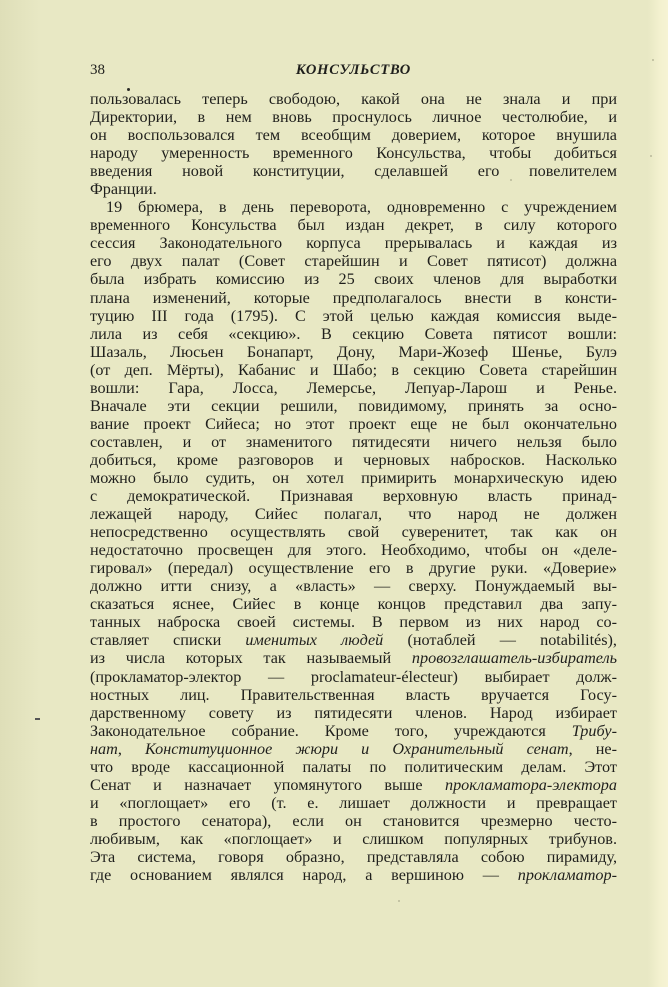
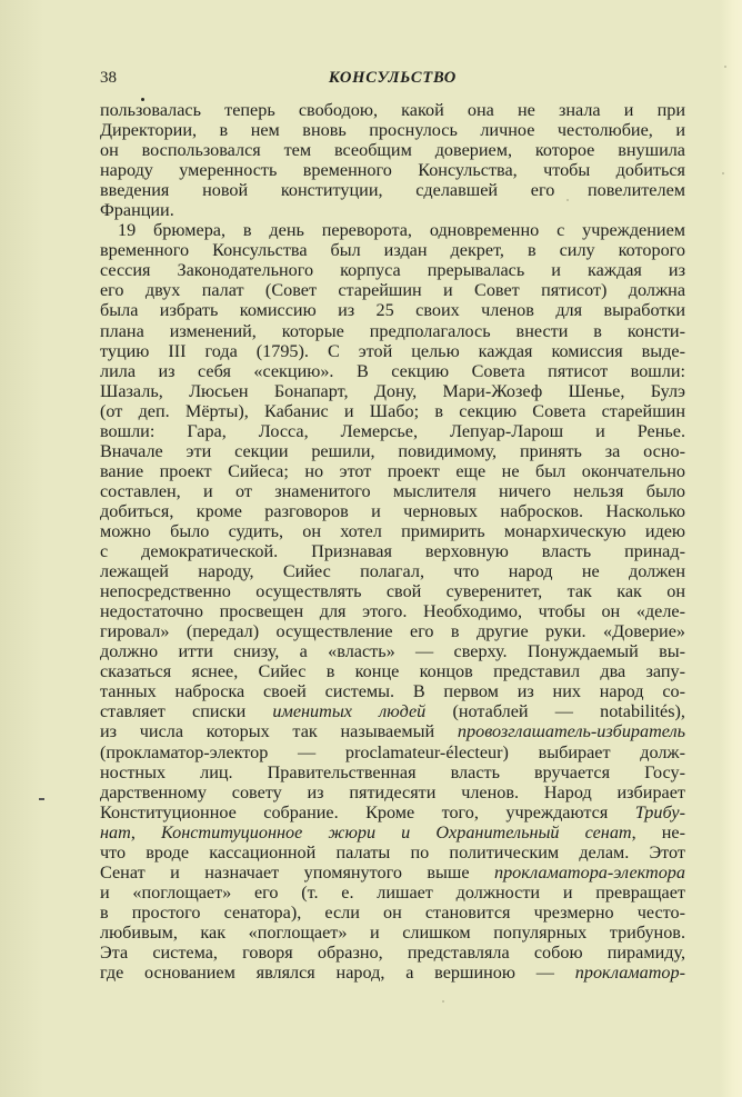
  38
  КОНСУЛЬСТВО
  пользовалась теперь свободою, какой она не знала и при
  Директории, в нем вновь проснулось личное честолюбие, и
  он воспользовался тем всеобщим доверием, которое внушила
  народу умеренность временного Консульства, чтобы добиться
  введения новой конституции, сделавшей его повелителем
  Франции.
  19 брюмера, в день переворота, одновременно с учреждением
  временного Консульства был издан декрет, в силу которого
  сессия Законодательного корпуса прерывалась и каждая из
  его двух палат (Совет старейшин и Совет пятисот) должна
  была избрать комиссию из 25 своих членов для выработки
  плана изменений, которые предполагалось внести в консти-
  туцию III года (1795). С этой целью каждая комиссия выде-
  лила из себя «секцию». В секцию Совета пятисот вошли:
  Шазаль, Люсьен Бонапарт, Дону, Мари-Жозеф Шенье, Булэ
  (от деп. Мёрты), Кабанис и Шабо; в секцию Совета старейшин
  вошли: Гара, Лосса, Лемерсье, Лепуар-Ларош и Ренье.
  Вначале эти секции решили, повидимому, принять за осно-
  вание проект Сийеса; но этот проект еще не был окончательно
- составлен, и от знаменитого пятидесяти ничего нельзя было
+ составлен, и от знаменитого мыслителя ничего нельзя было
  добиться, кроме разговоров и черновых набросков. Насколько
  можно было судить, он хотел примирить монархическую идею
  с демократической. Признавая верховную власть принад-
  лежащей народу, Сийес полагал, что народ не должен
  непосредственно осуществлять свой суверенитет, так как он
  недостаточно просвещен для этого. Необходимо, чтобы он «деле-
  гировал» (передал) осуществление его в другие руки. «Доверие»
  должно итти снизу, а «власть» — сверху. Понуждаемый вы-
  сказаться яснее, Сийес в конце концов представил два запу-
  танных наброска своей системы. В первом из них народ со-
  ставляет списки именитых людей (нотаблей — notabilités),
  из числа которых так называемый провозглашатель-избиратель
  (прокламатор-электор — proclamateur-électeur) выбирает долж-
  ностных лиц. Правительственная власть вручается Госу-
  дарственному совету из пятидесяти членов. Народ избирает
- Законодательное собрание. Кроме того, учреждаются Трибу-
+ Конституционное собрание. Кроме того, учреждаются Трибу-
  нат, Конституционное жюри и Охранительный сенат, не-
  что вроде кассационной палаты по политическим делам. Этот
  Сенат и назначает упомянутого выше прокламатора-электора
  и «поглощает» его (т. е. лишает должности и превращает
  в простого сенатора), если он становится чрезмерно често-
  любивым, как «поглощает» и слишком популярных трибунов.
  Эта система, говоря образно, представляла собою пирамиду,
  где основанием являлся народ, а вершиною — прокламатор-
